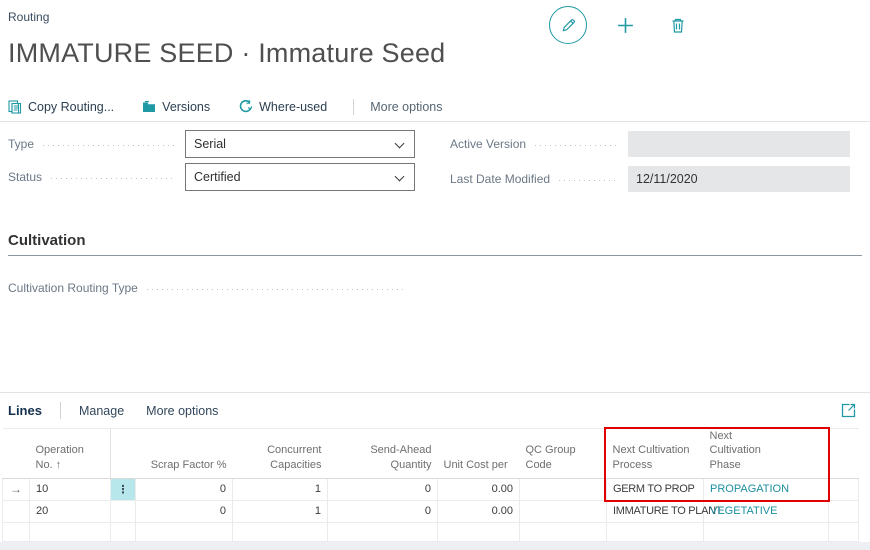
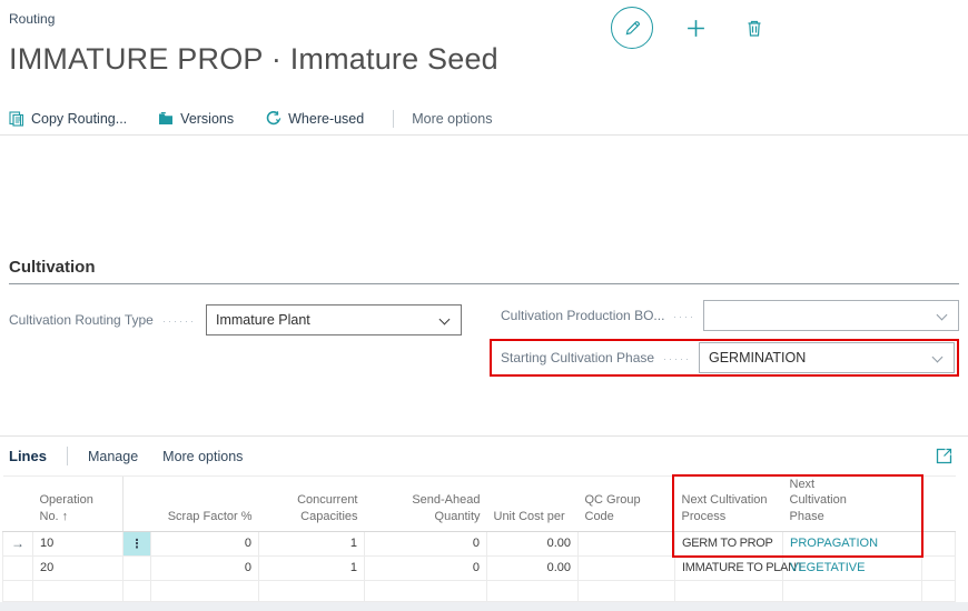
  Routing
- IMMATURE SEED · Immature Seed
+ IMMATURE PROP · Immature Seed
  Copy Routing...
  Versions
  Where-used
  More options
- Type
- Serial
- Status
- Certified
- Active Version
- Last Date Modified
- 12/11/2020
  Cultivation
  Cultivation Routing Type
+ Immature Plant
+ Cultivation Production BO...
+ Starting Cultivation Phase
+ GERMINATION
  Lines
  Manage
  More options
  	Operation No. ↑		Scrap Factor %	Concurrent Capacities	Send-Ahead Quantity	Unit Cost per	QC Group Code	Next Cultivation Process	Next Cultivation Phase
  →	10	⋮	0	1	0	0.00		GERM TO PROP	PROPAGATION
  	20		0	1	0	0.00		IMMATURE TO PLA	VEGETATIVE
